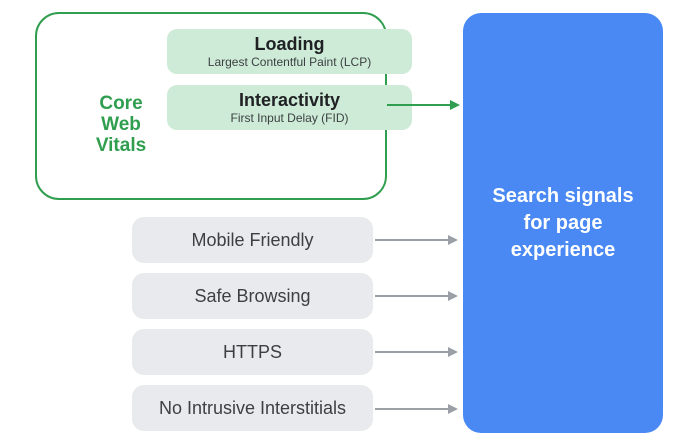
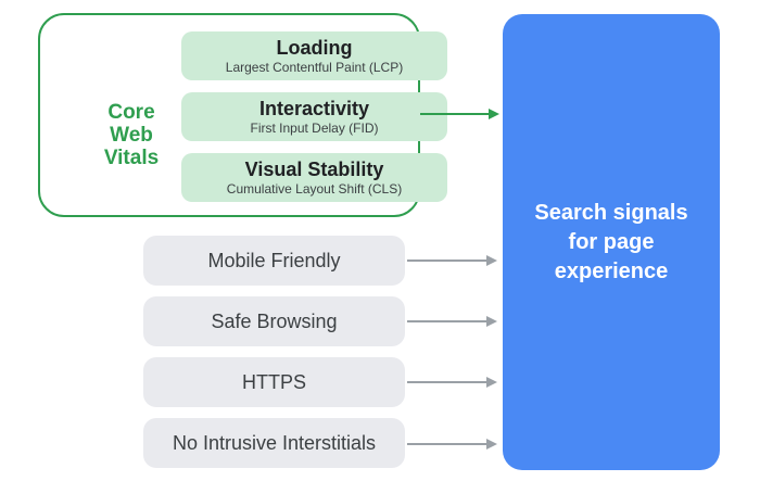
  Core
  Web
  Vitals
  Loading
  Largest Contentful Paint (LCP)
  Interactivity
  First Input Delay (FID)
+ Visual Stability
+ Cumulative Layout Shift (CLS)
  Mobile Friendly
  Safe Browsing
  HTTPS
  No Intrusive Interstitials
  Search signals
  for page
  experience
